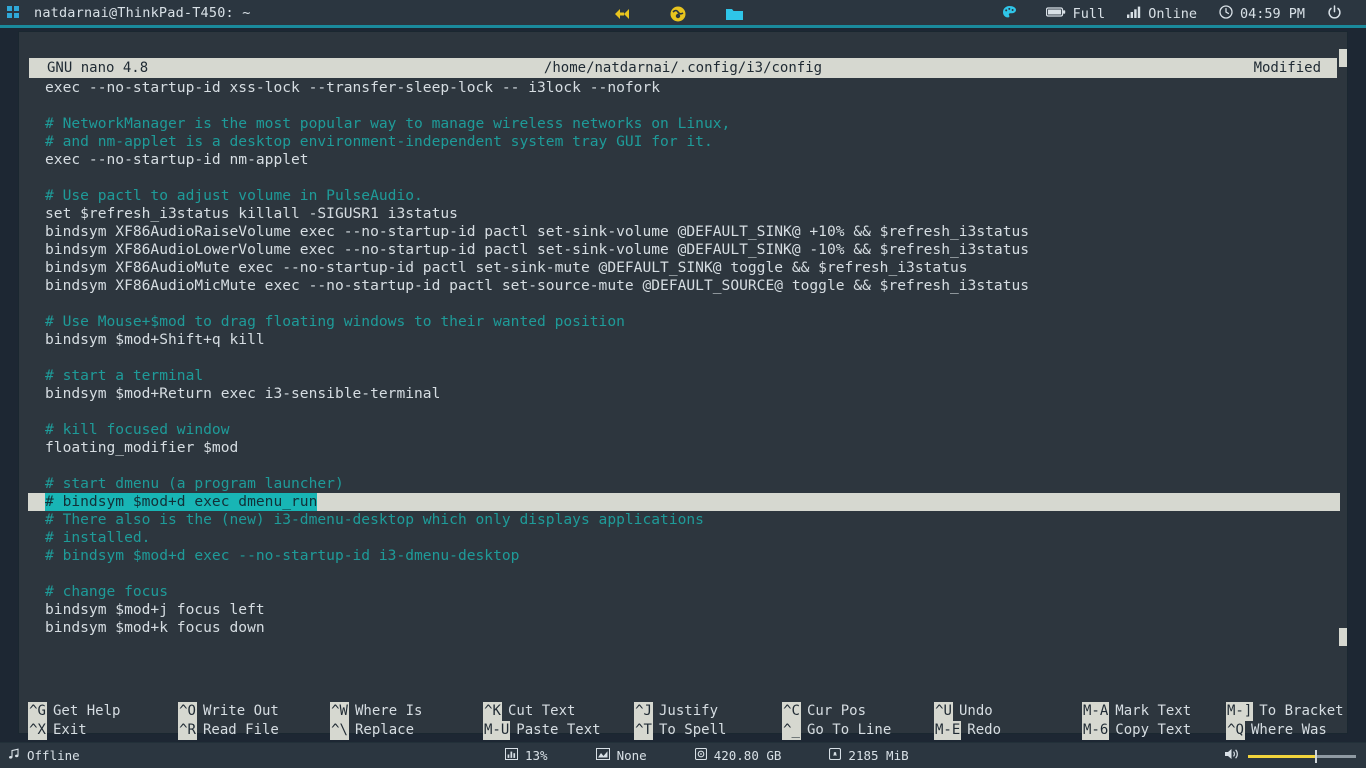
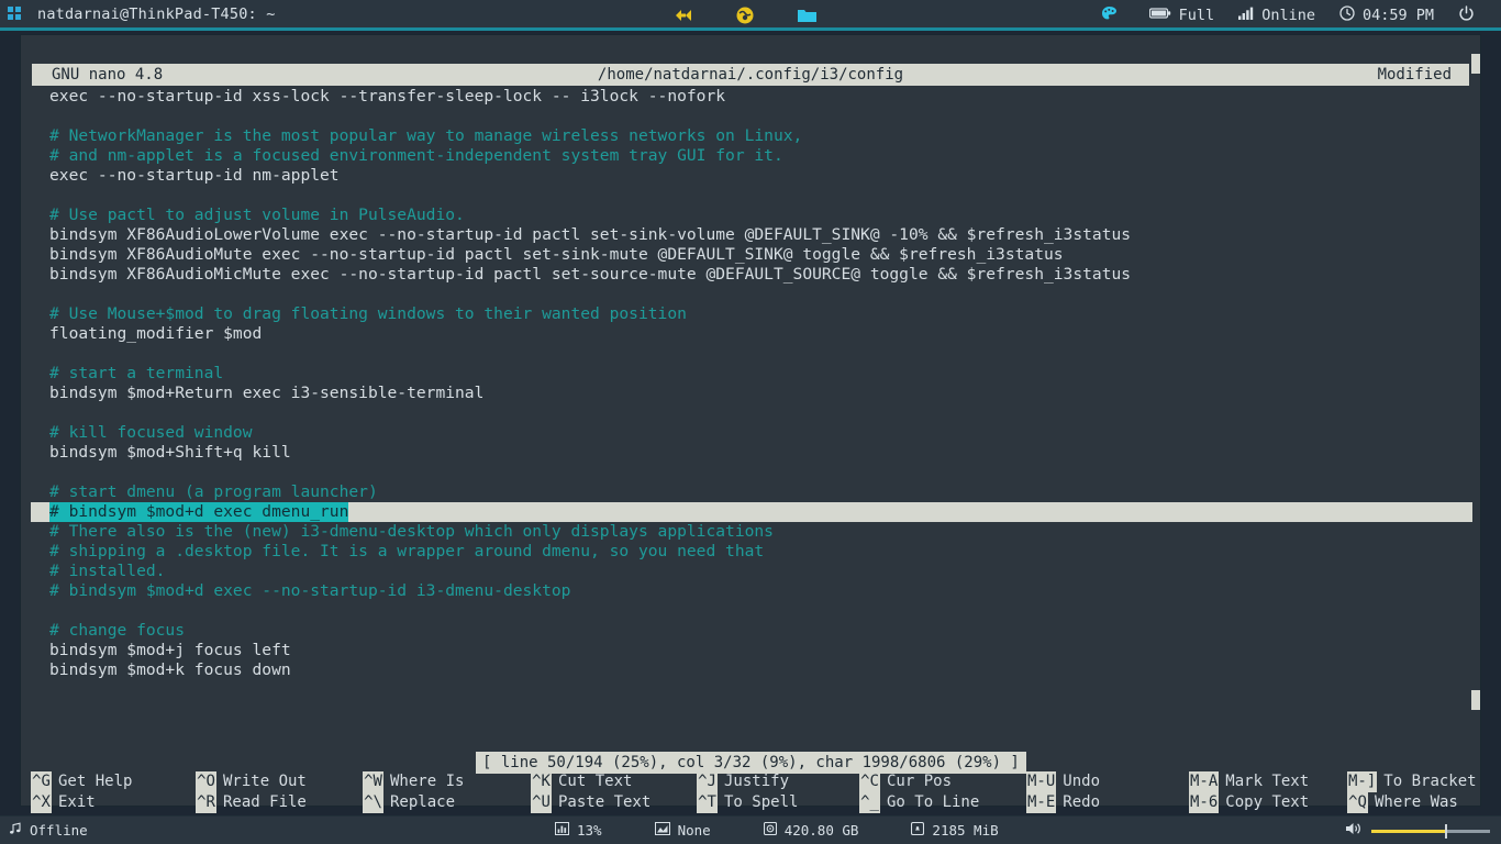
  natdarnai@ThinkPad-T450: ~
  Full
  Online
  04:59 PM
  GNU nano 4.8
  /home/natdarnai/.config/i3/config
  Modified
  exec --no-startup-id xss-lock --transfer-sleep-lock -- i3lock --nofork
  # NetworkManager is the most popular way to manage wireless networks on Linux,
- # and nm-applet is a desktop environment-independent system tray GUI for it.
+ # and nm-applet is a focused environment-independent system tray GUI for it.
  exec --no-startup-id nm-applet
  # Use pactl to adjust volume in PulseAudio.
- set $refresh_i3status killall -SIGUSR1 i3status
- bindsym XF86AudioRaiseVolume exec --no-startup-id pactl set-sink-volume @DEFAULT_SINK@ +10% && $refresh_i3status
  bindsym XF86AudioLowerVolume exec --no-startup-id pactl set-sink-volume @DEFAULT_SINK@ -10% && $refresh_i3status
  bindsym XF86AudioMute exec --no-startup-id pactl set-sink-mute @DEFAULT_SINK@ toggle && $refresh_i3status
  bindsym XF86AudioMicMute exec --no-startup-id pactl set-source-mute @DEFAULT_SOURCE@ toggle && $refresh_i3status
  # Use Mouse+$mod to drag floating windows to their wanted position
- bindsym $mod+Shift+q kill
+ floating_modifier $mod
  # start a terminal
  bindsym $mod+Return exec i3-sensible-terminal
  # kill focused window
- floating_modifier $mod
+ bindsym $mod+Shift+q kill
  # start dmenu (a program launcher)
  # bindsym $mod+d exec dmenu_run
  # There also is the (new) i3-dmenu-desktop which only displays applications
+ # shipping a .desktop file. It is a wrapper around dmenu, so you need that
  # installed.
  # bindsym $mod+d exec --no-startup-id i3-dmenu-desktop
  # change focus
  bindsym $mod+j focus left
  bindsym $mod+k focus down
+ [ line 50/194 (25%), col 3/32 (9%), char 1998/6806 (29%) ]
  ^G
  Get Help
  ^X
  Exit
  ^O
  Write Out
  ^R
  Read File
  ^W
  Where Is
  ^\
  Replace
  ^K
  Cut Text
- M-U
+ ^U
  Paste Text
  ^J
  Justify
  ^T
  To Spell
  ^C
  Cur Pos
  ^_
  Go To Line
- ^U
+ M-U
  Undo
  M-E
  Redo
  M-A
  Mark Text
  M-6
  Copy Text
  M-]
  To Bracket
  ^Q
  Where Was
  Offline
  13%
  None
  420.80 GB
  2185 MiB
